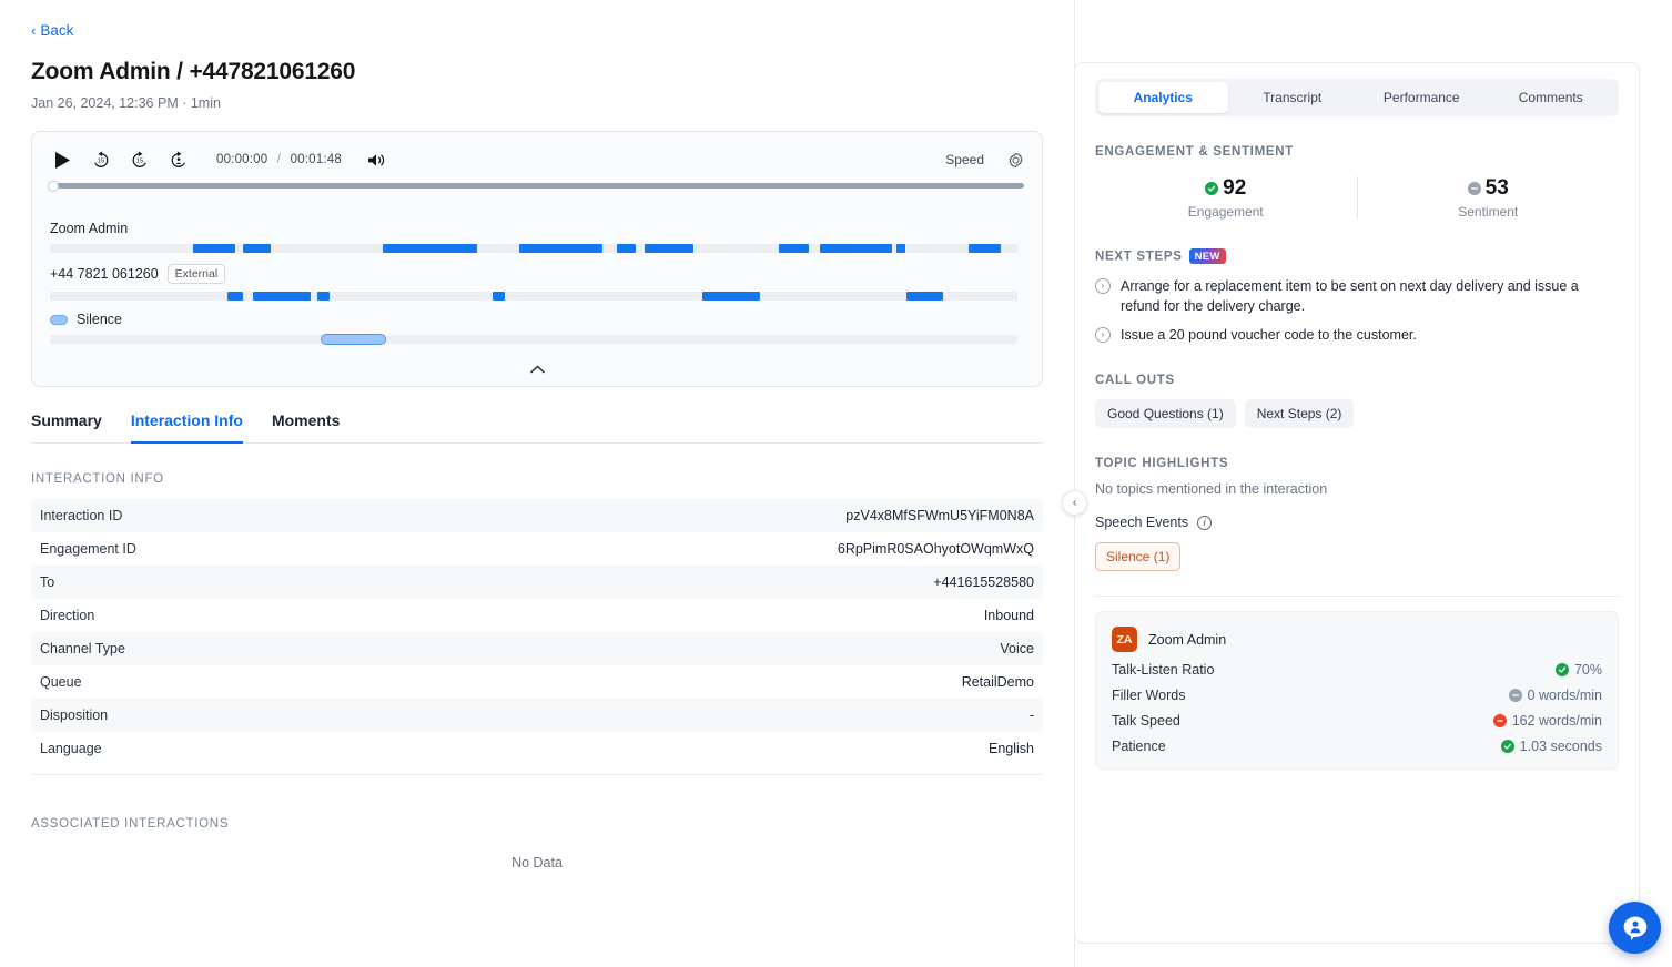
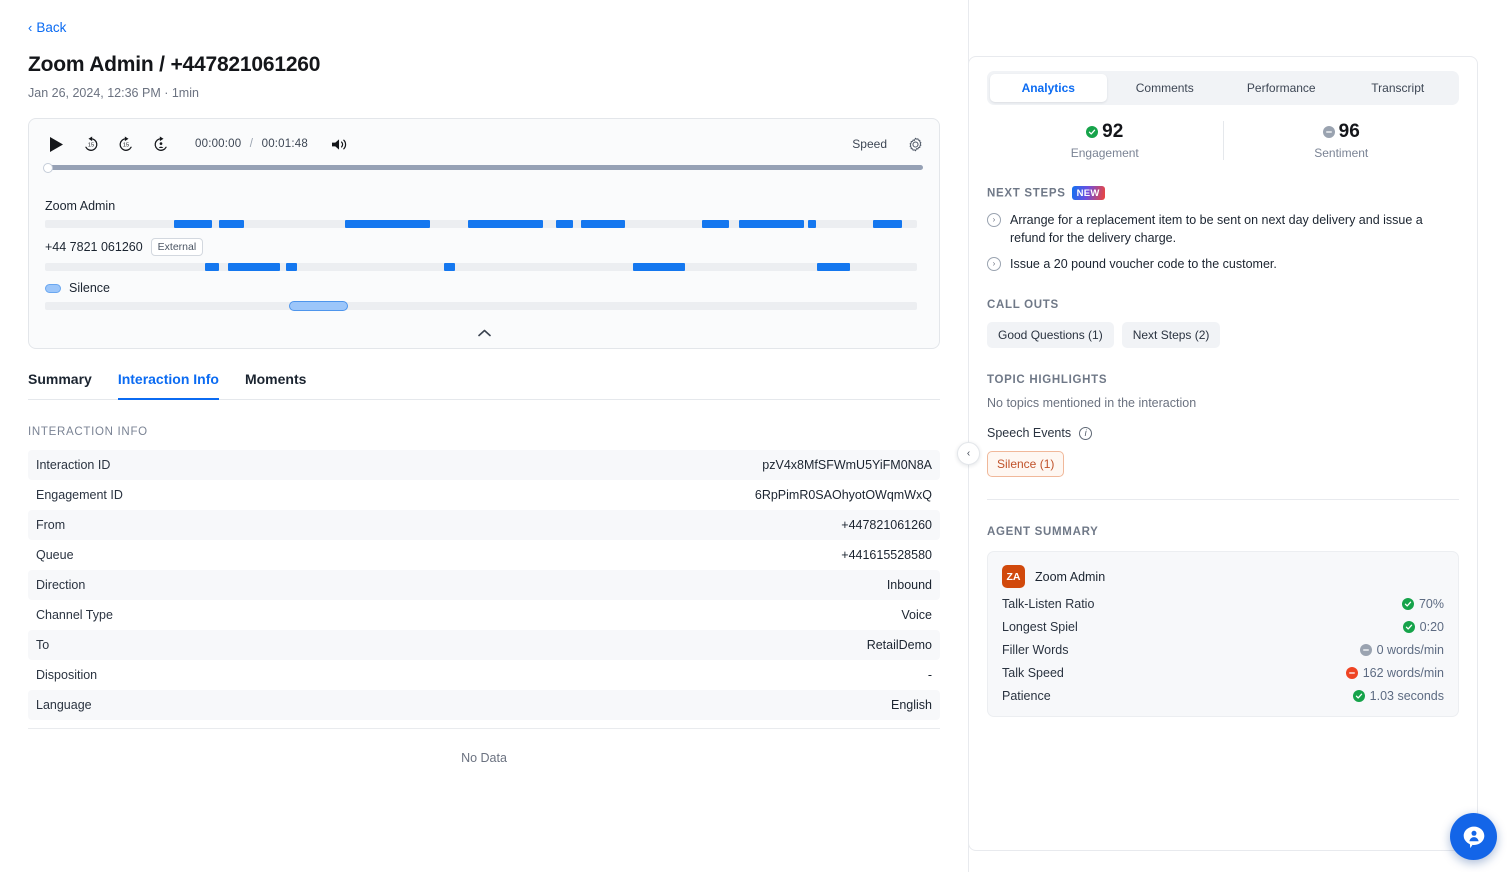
  ‹
  Back
  Zoom Admin / +447821061260
  Jan 26, 2024, 12:36 PM · 1min
  00:00:00 / 00:01:48
  Speed
  Zoom Admin
  +44 7821 061260
  External
  Silence
  Summary
  Interaction Info
  Moments
  INTERACTION INFO
  Interaction ID
  pzV4x8MfSFWmU5YiFM0N8A
  Engagement ID
  6RpPimR0SAOhyotOWqmWxQ
+ From
+ +447821061260
- To
+ Queue
  +441615528580
  Direction
  Inbound
  Channel Type
  Voice
- Queue
+ To
  RetailDemo
  Disposition
  -
  Language
  English
- ASSOCIATED INTERACTIONS
  No Data
  ‹
  Analytics
- Transcript
+ Comments
  Performance
- Comments
+ Transcript
- ENGAGEMENT & SENTIMENT
  92
  Engagement
- 53
+ 96
  Sentiment
  NEXT STEPS NEW
  ›
  Arrange for a replacement item to be sent on next day delivery and issue a refund for the delivery charge.
  ›
  Issue a 20 pound voucher code to the customer.
  CALL OUTS
  Good Questions (1)
  Next Steps (2)
  TOPIC HIGHLIGHTS
  No topics mentioned in the interaction
  Speech Events
  i
  Silence (1)
+ AGENT SUMMARY
  ZA
  Zoom Admin
  Talk-Listen Ratio
  70%
+ Longest Spiel
+ 0:20
  Filler Words
  0 words/min
  Talk Speed
  162 words/min
  Patience
  1.03 seconds
